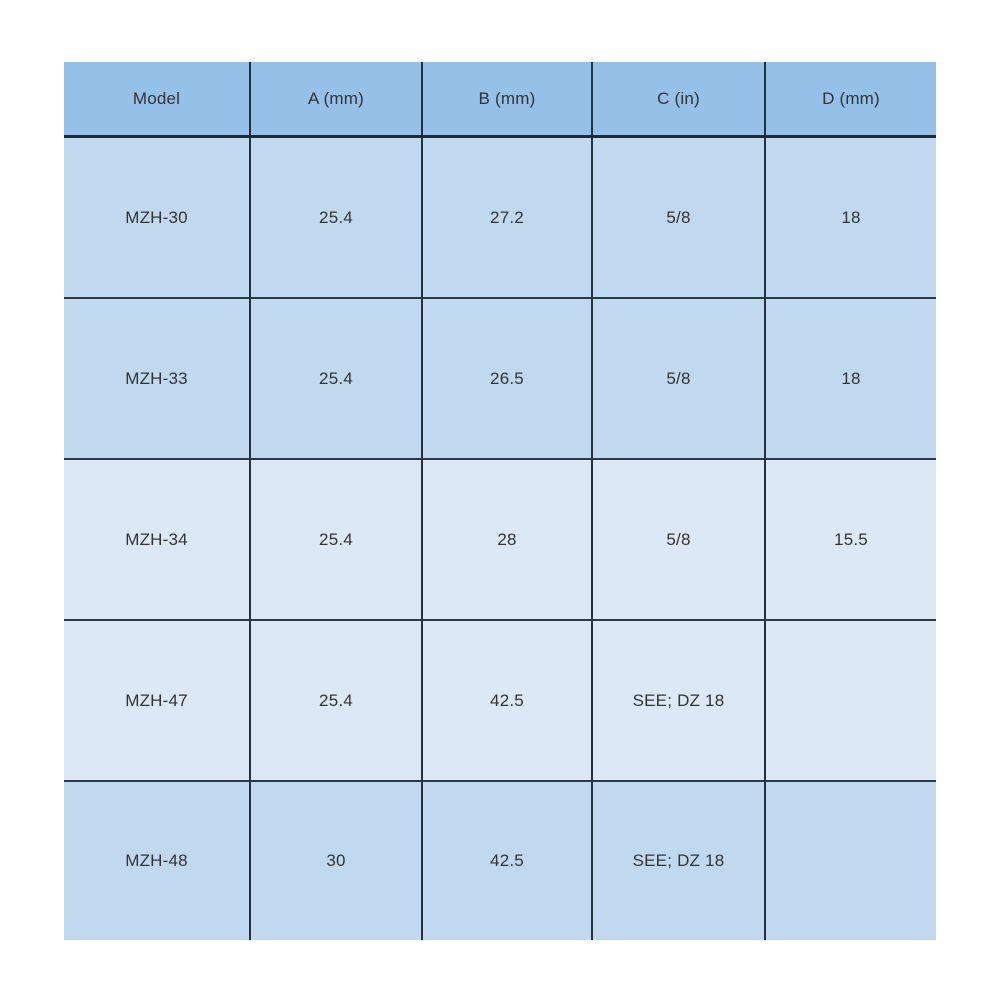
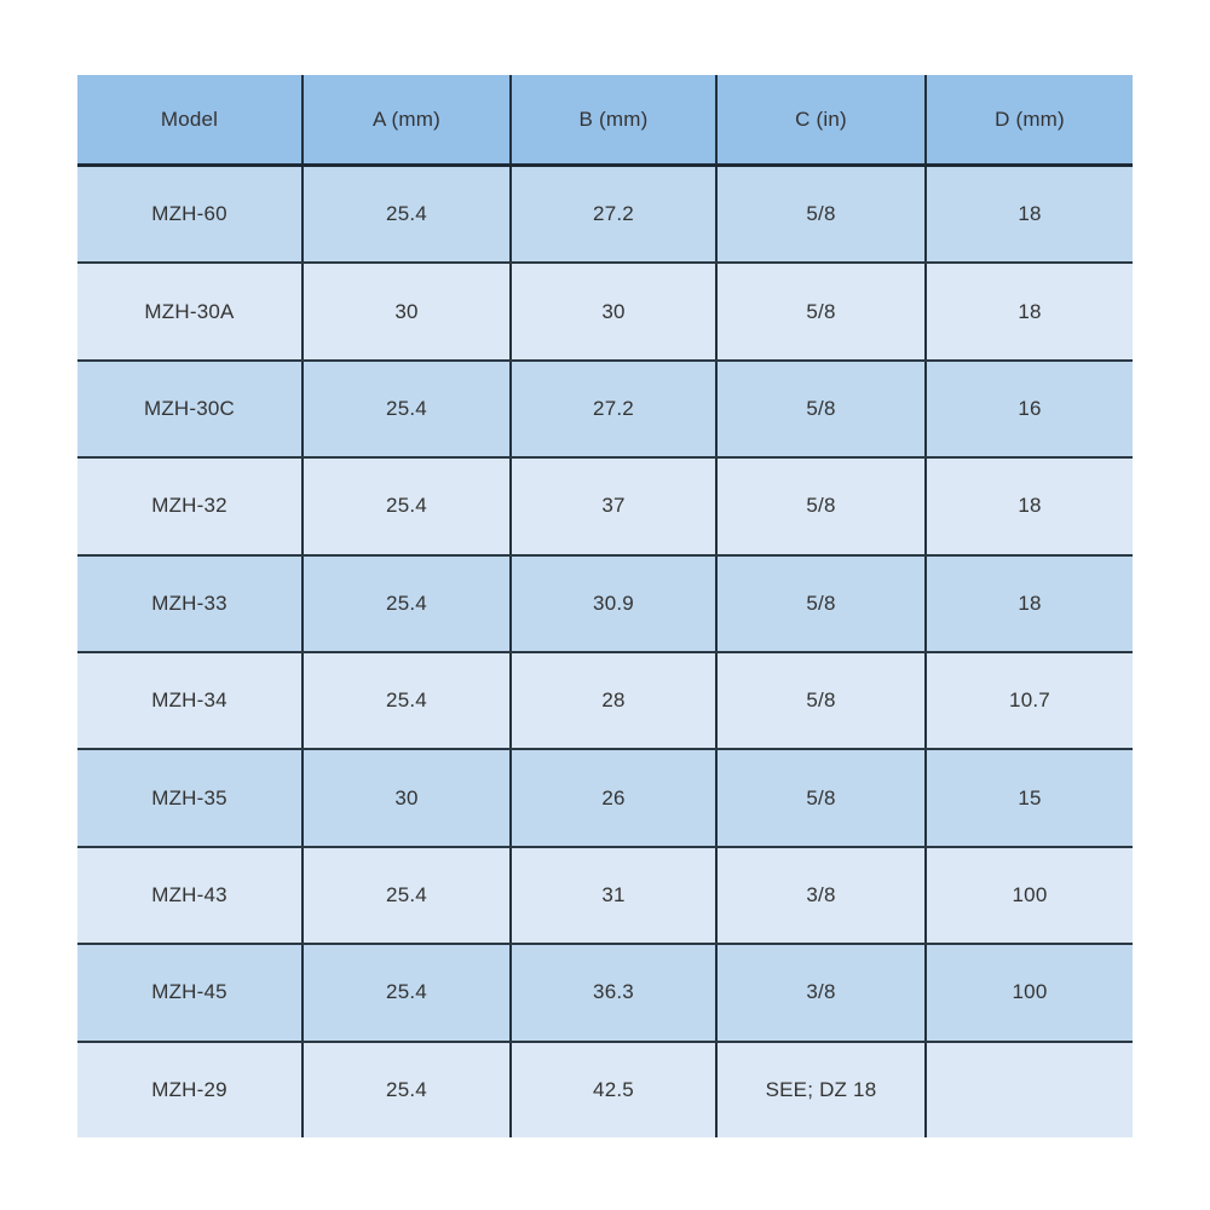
  Model	A (mm)	B (mm)	C (in)	D (mm)
- MZH-30	25.4	27.2	5/8	18
+ MZH-60	25.4	27.2	5/8	18
+ MZH-30A	30	30	5/8	18
+ MZH-30C	25.4	27.2	5/8	16
+ MZH-32	25.4	37	5/8	18
- MZH-33	25.4	26.5	5/8	18
+ MZH-33	25.4	30.9	5/8	18
- MZH-34	25.4	28	5/8	15.5
+ MZH-34	25.4	28	5/8	10.7
+ MZH-35	30	26	5/8	15
+ MZH-43	25.4	31	3/8	100
+ MZH-45	25.4	36.3	3/8	100
- MZH-47	25.4	42.5	SEE; DZ 18
+ MZH-29	25.4	42.5	SEE; DZ 18
- MZH-48	30	42.5	SEE; DZ 18
